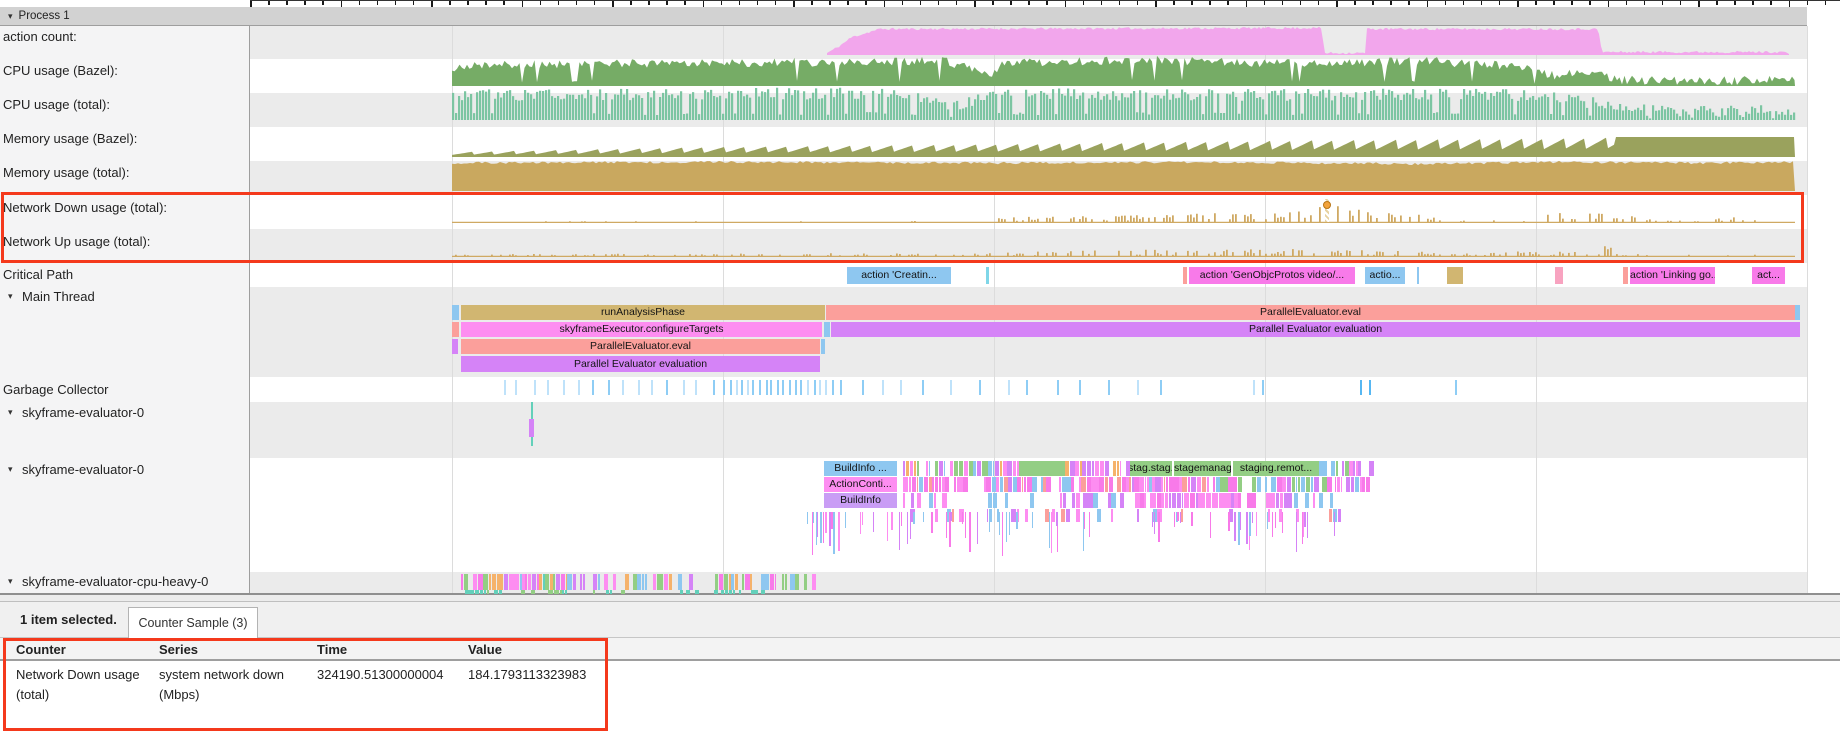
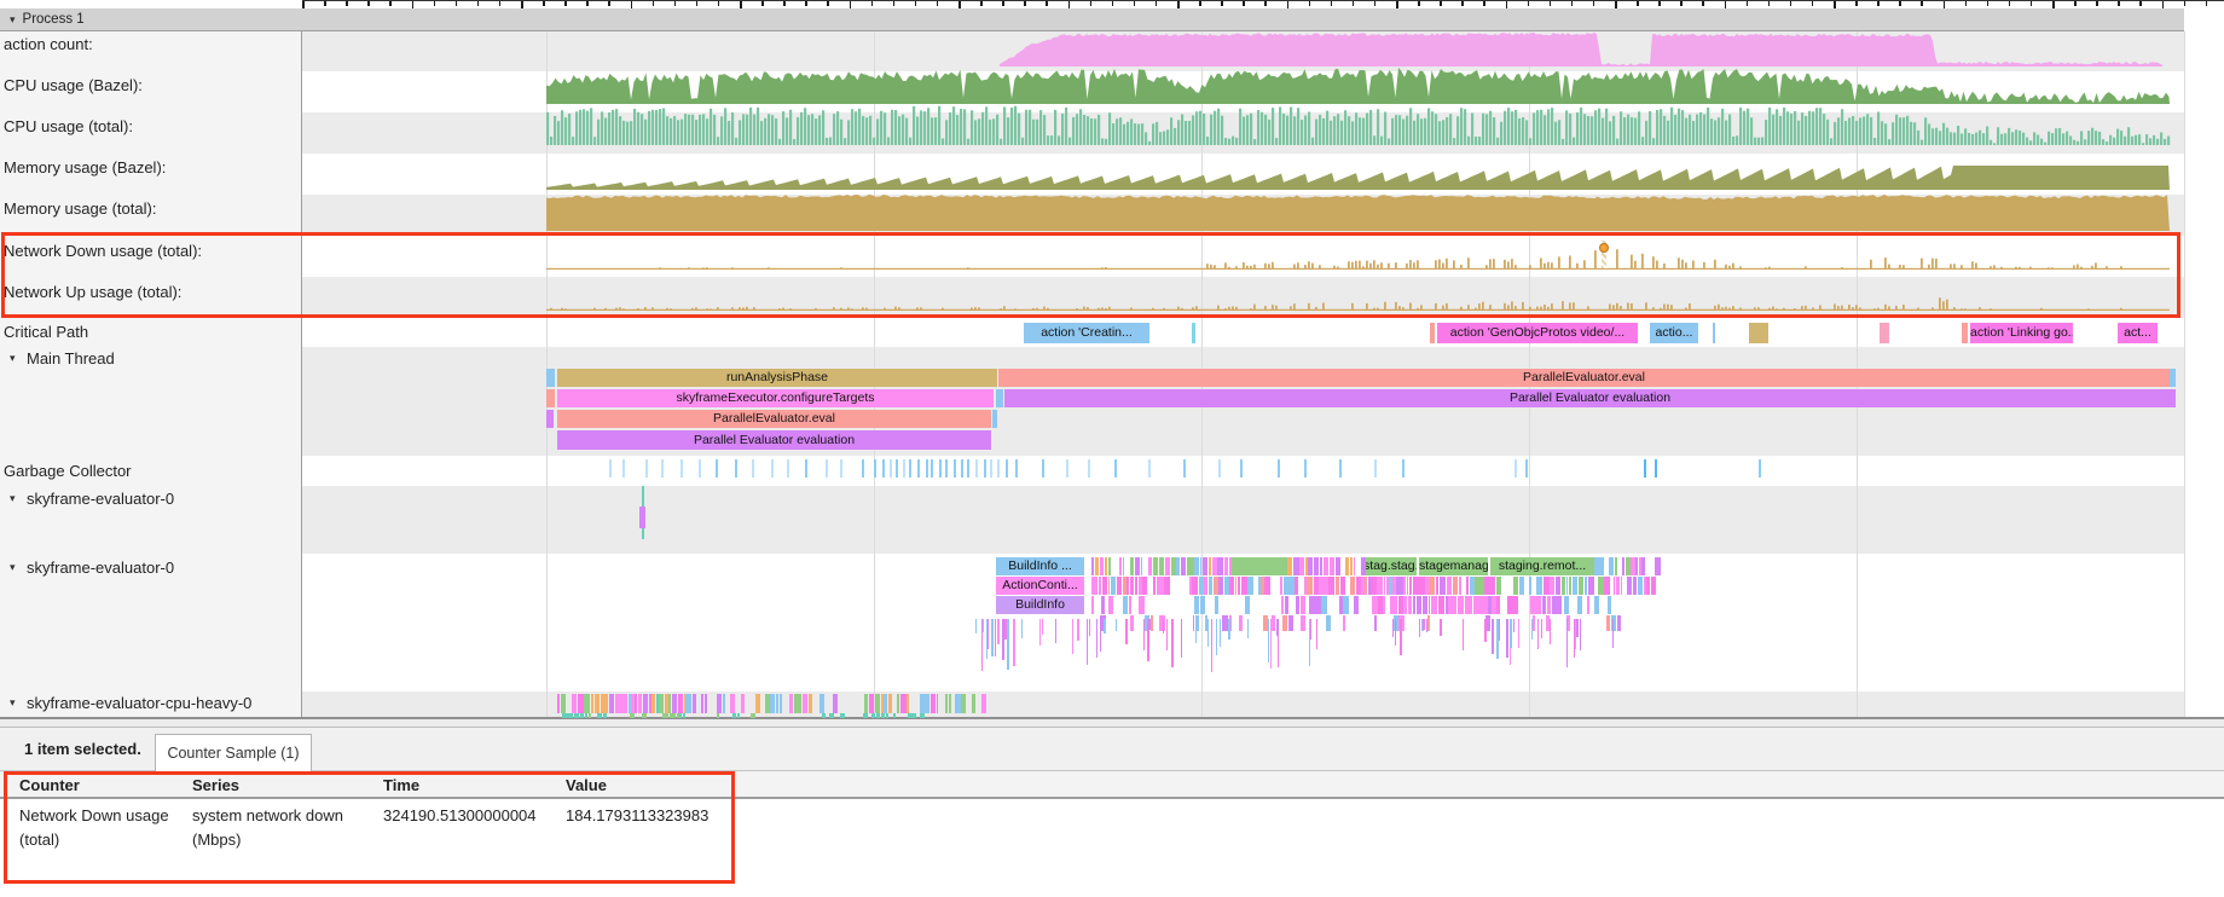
  ▾
  Process 1
  action count:
  CPU usage (Bazel):
  CPU usage (total):
  Memory usage (Bazel):
  Memory usage (total):
  Network Down usage (total):
  Network Up usage (total):
  Critical Path
  ▾
  Main Thread
  Garbage Collector
  ▾
  skyframe-evaluator-0
  ▾
  skyframe-evaluator-0
  ▾
  skyframe-evaluator-cpu-heavy-0
  1 item selected.
- Counter Sample (3)
+ Counter Sample (1)
  Counter
  Series
  Time
  Value
  Network Down usage
  (total)
  system network down
  (Mbps)
  324190.51300000004
  184.1793113323983
  action 'Creatin...
  action 'GenObjcProtos video/...
  actio...
  action 'Linking go.
  act...
  runAnalysisPhase
  ParallelEvaluator.eval
  skyframeExecutor.configureTargets
  Parallel Evaluator evaluation
  ParallelEvaluator.eval
  Parallel Evaluator evaluation
  BuildInfo ...
  ActionConti...
  BuildInfo
  stag.stag
  stagemanag
  staging.remot...
